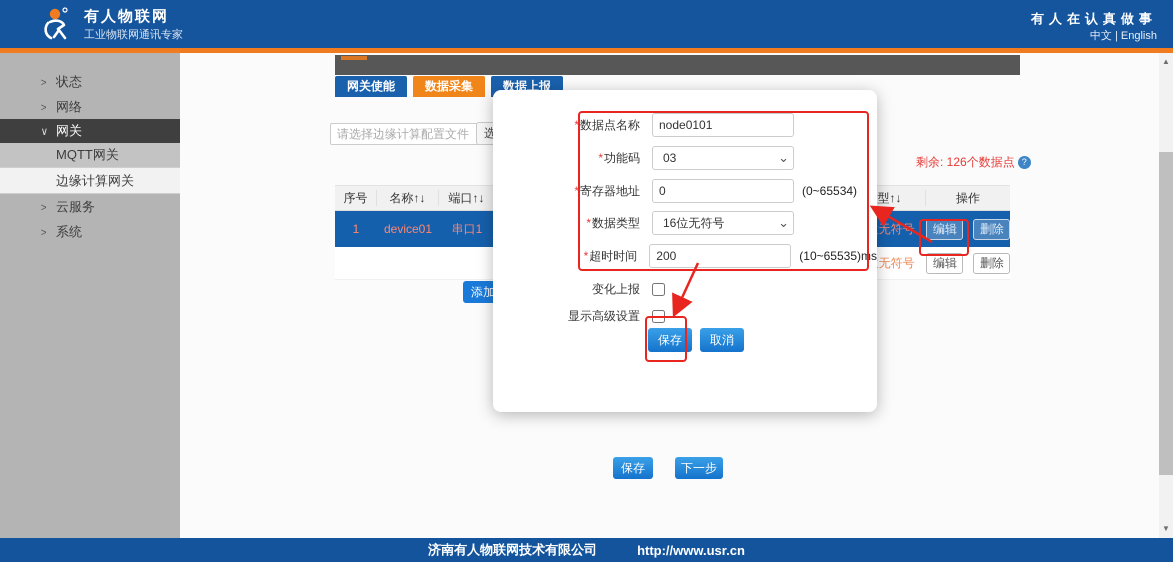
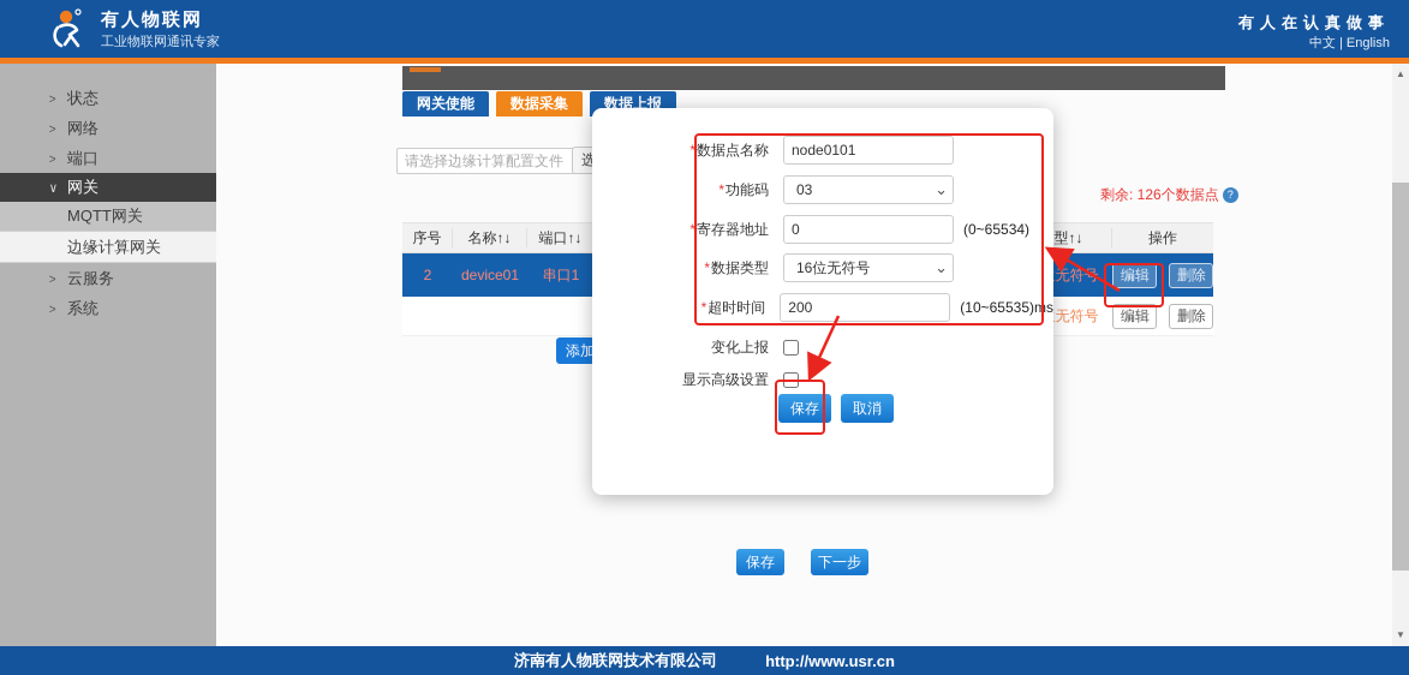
  有人物联网
  工业物联网通讯专家
  有人在认真做事
  中文 | English
  > 状态
  > 网络
+ > 端口
  ∨ 网关
  MQTT网关
  边缘计算网关
  > 云服务
  > 系统
  网关使能
  数据采集
  数据上报
  请选择边缘计算配置文件
  剩余: 126个数据点
  ?
  序号
  名称↑↓
  端口↑↓
  型↑↓
  操作
- 1
+ 2
  device01
  串口1
  编辑
  删除
  编辑
  删除
  添加
  *数据点名称
  node0101
  *功能码
  03
  ⌄
  *寄存器地址
  0
  (0~65534)
  *数据类型
  16位无符号
  ⌄
  *超时时间
  200
  (10~65535)ms
  变化上报
  显示高级设置
  保存
  取消
  保存
  下一步
  济南有人物联网技术有限公司
  http://www.usr.cn
  ▲
  ▼
